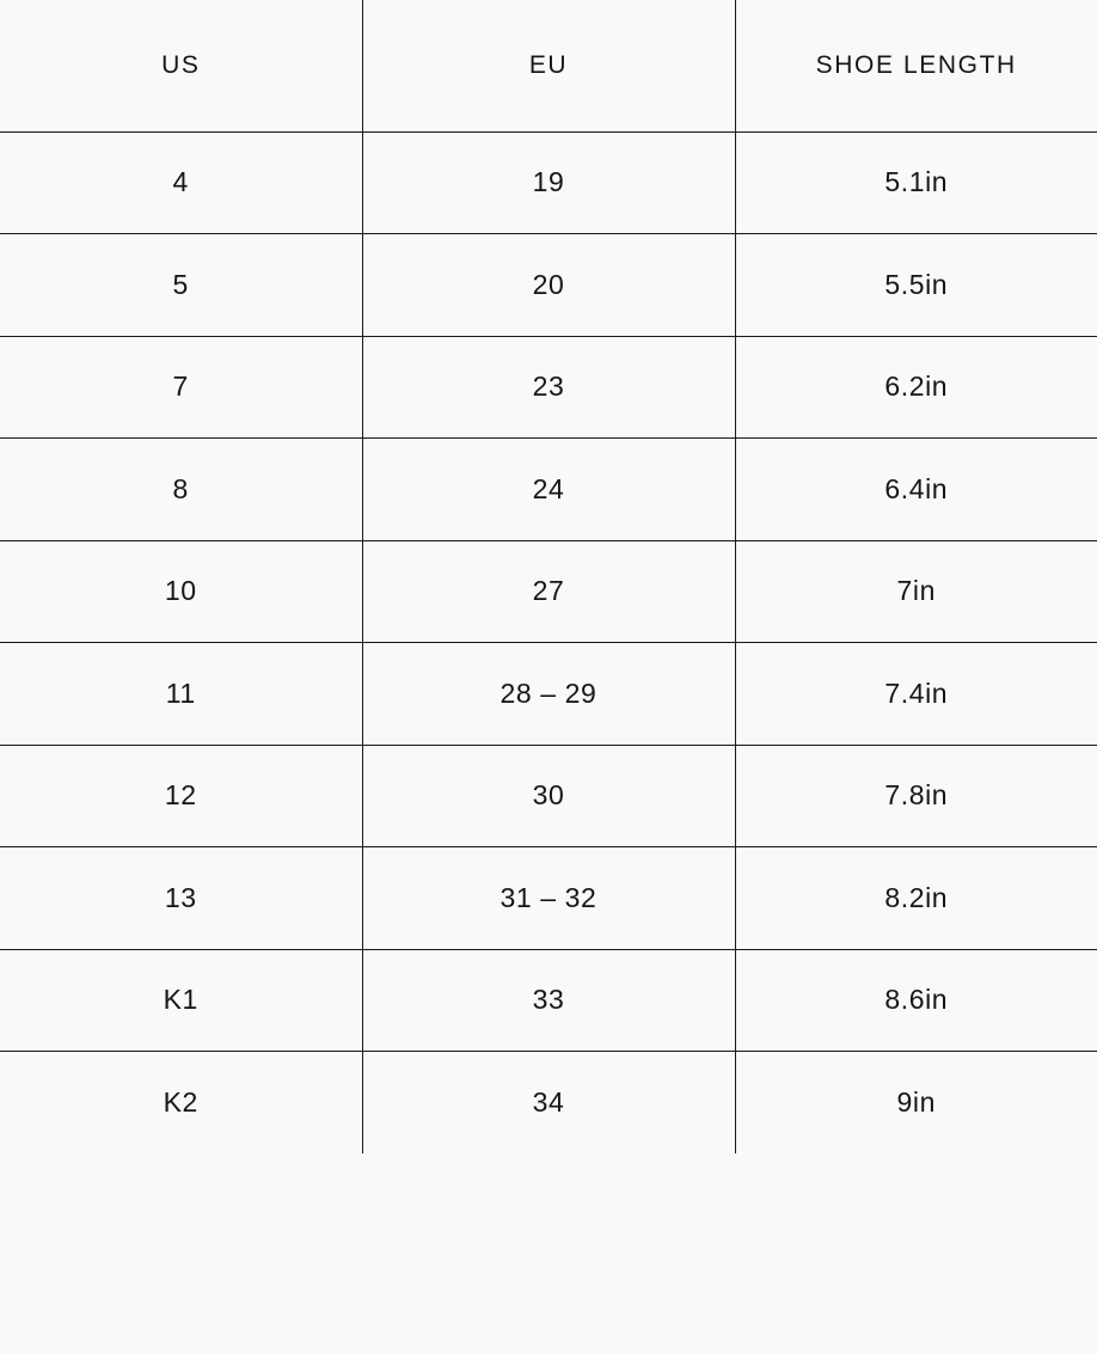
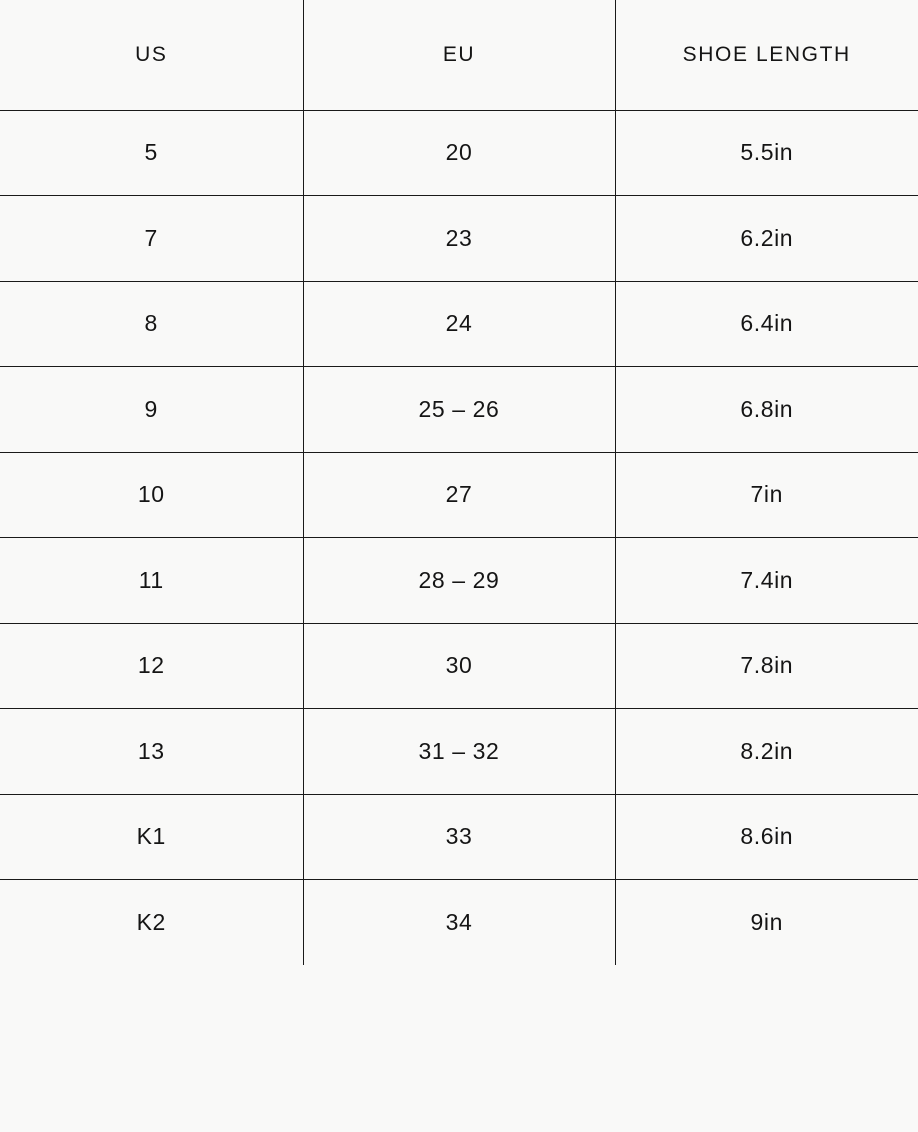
  US	EU	SHOE LENGTH
- 4	19	5.1in
  5	20	5.5in
  7	23	6.2in
  8	24	6.4in
+ 9	25 – 26	6.8in
  10	27	7in
  11	28 – 29	7.4in
  12	30	7.8in
  13	31 – 32	8.2in
  K1	33	8.6in
  K2	34	9in
